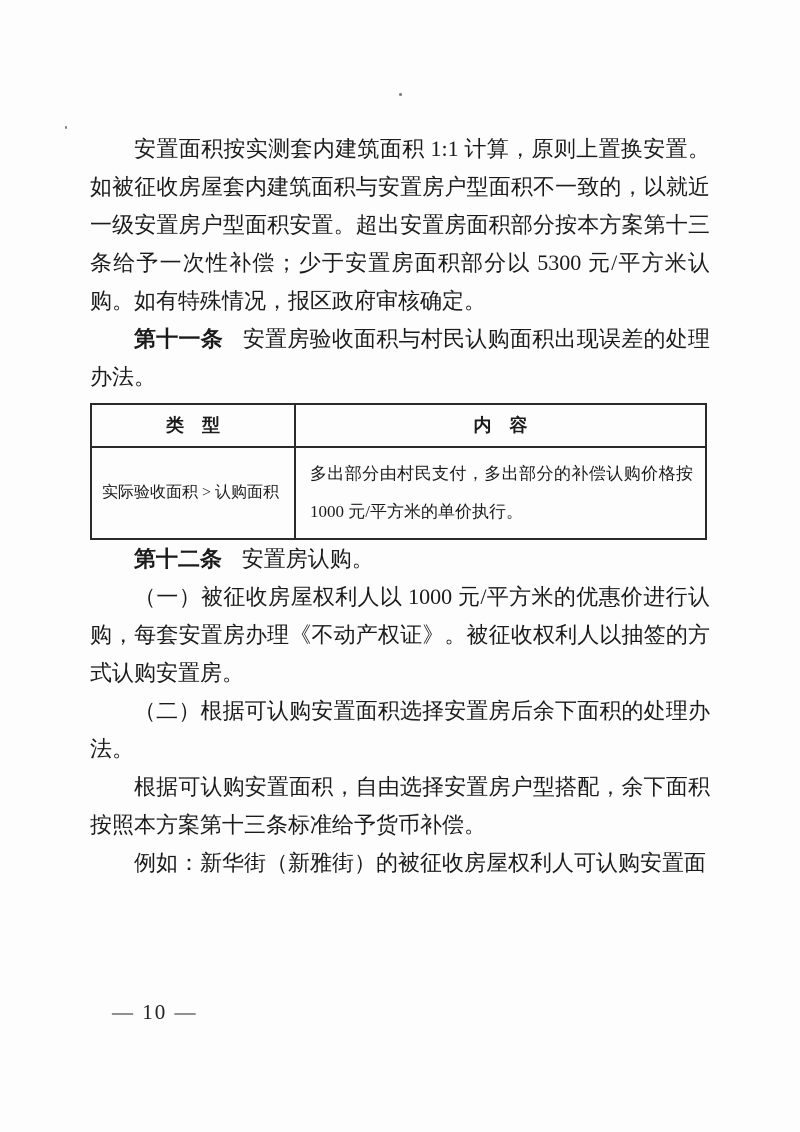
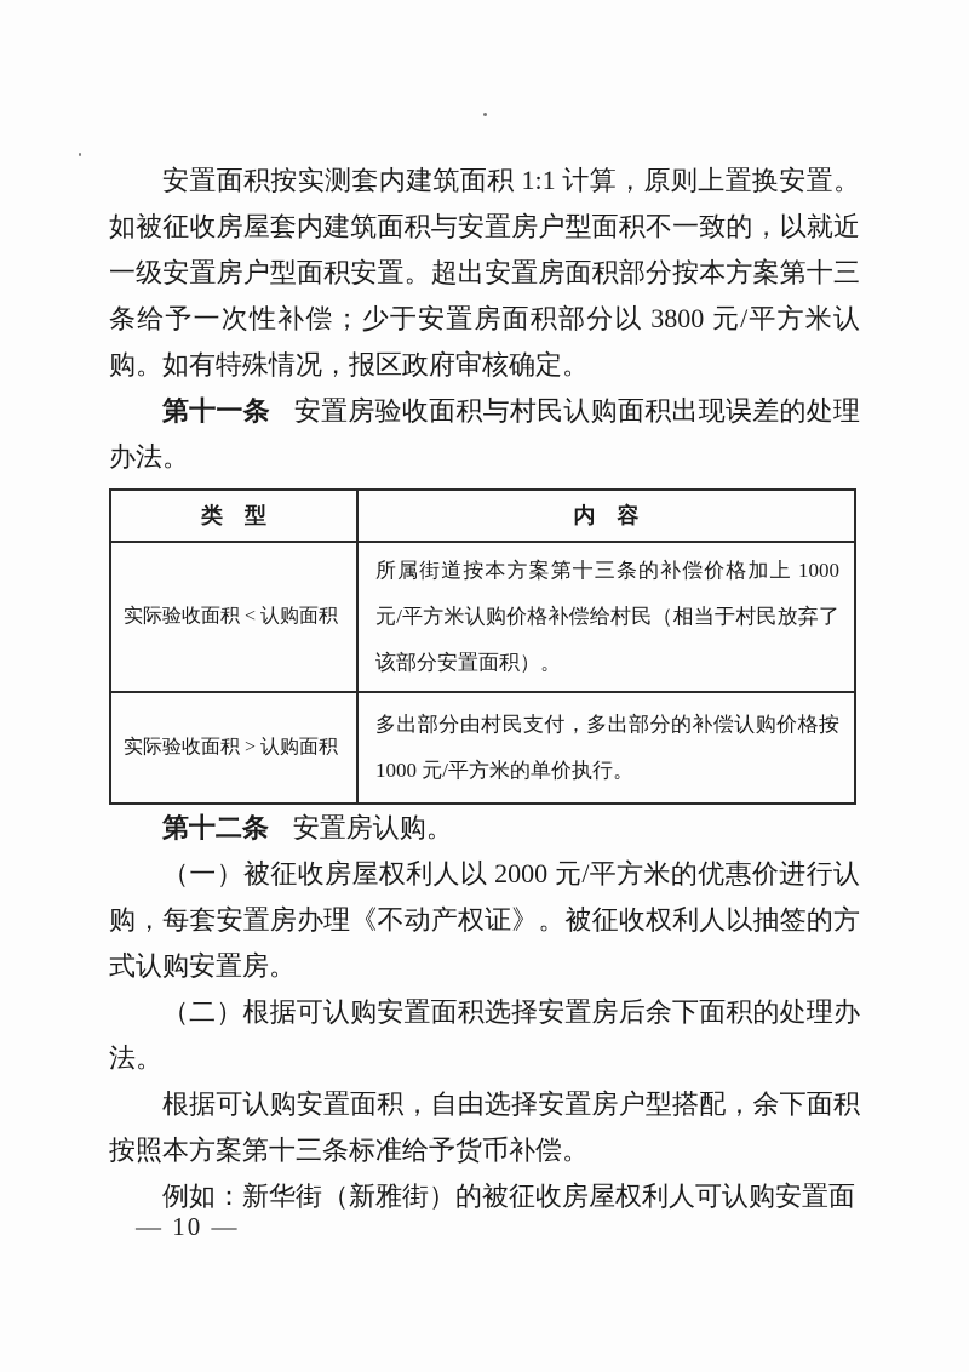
- 安置面积按实测套内建筑面积 1:1 计算，原则上置换安置。如被征收房屋套内建筑面积与安置房户型面积不一致的，以就近一级安置房户型面积安置。超出安置房面积部分按本方案第十三条给予一次性补偿；少于安置房面积部分以 5300 元/平方米认购。如有特殊情况，报区政府审核确定。
+ 安置面积按实测套内建筑面积 1:1 计算，原则上置换安置。如被征收房屋套内建筑面积与安置房户型面积不一致的，以就近一级安置房户型面积安置。超出安置房面积部分按本方案第十三条给予一次性补偿；少于安置房面积部分以 3800 元/平方米认购。如有特殊情况，报区政府审核确定。
  第十一条 安置房验收面积与村民认购面积出现误差的处理办法。
  类 型	内 容
+ 实际验收面积 < 认购面积	所属街道按本方案第十三条的补偿价格加上 1000 元/平方米认购价格补偿给村民（相当于村民放弃了该部分安置面积）。
  实际验收面积 > 认购面积	多出部分由村民支付，多出部分的补偿认购价格按 1000 元/平方米的单价执行。
  第十二条 安置房认购。
- （一）被征收房屋权利人以 1000 元/平方米的优惠价进行认购，每套安置房办理《不动产权证》。被征收权利人以抽签的方式认购安置房。
+ （一）被征收房屋权利人以 2000 元/平方米的优惠价进行认购，每套安置房办理《不动产权证》。被征收权利人以抽签的方式认购安置房。
  （二）根据可认购安置面积选择安置房后余下面积的处理办法。
  根据可认购安置面积，自由选择安置房户型搭配，余下面积按照本方案第十三条标准给予货币补偿。
  例如：新华街（新雅街）的被征收房屋权利人可认购安置面
  — 10 —
